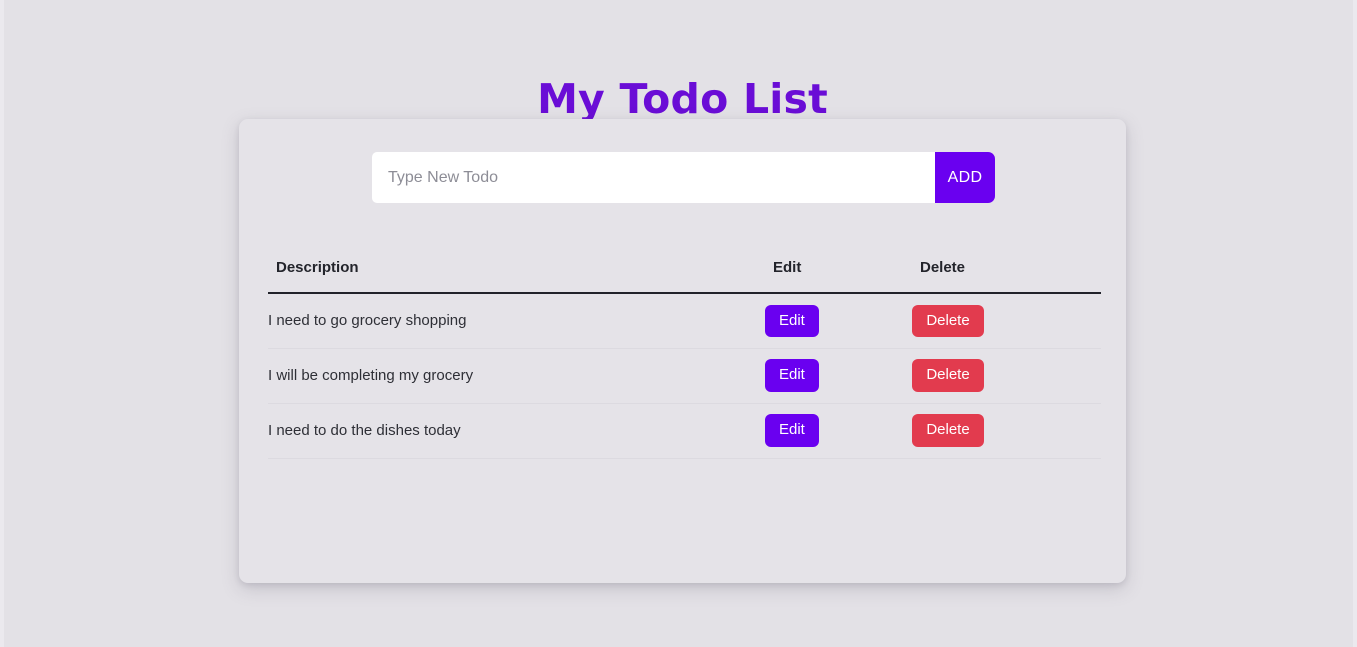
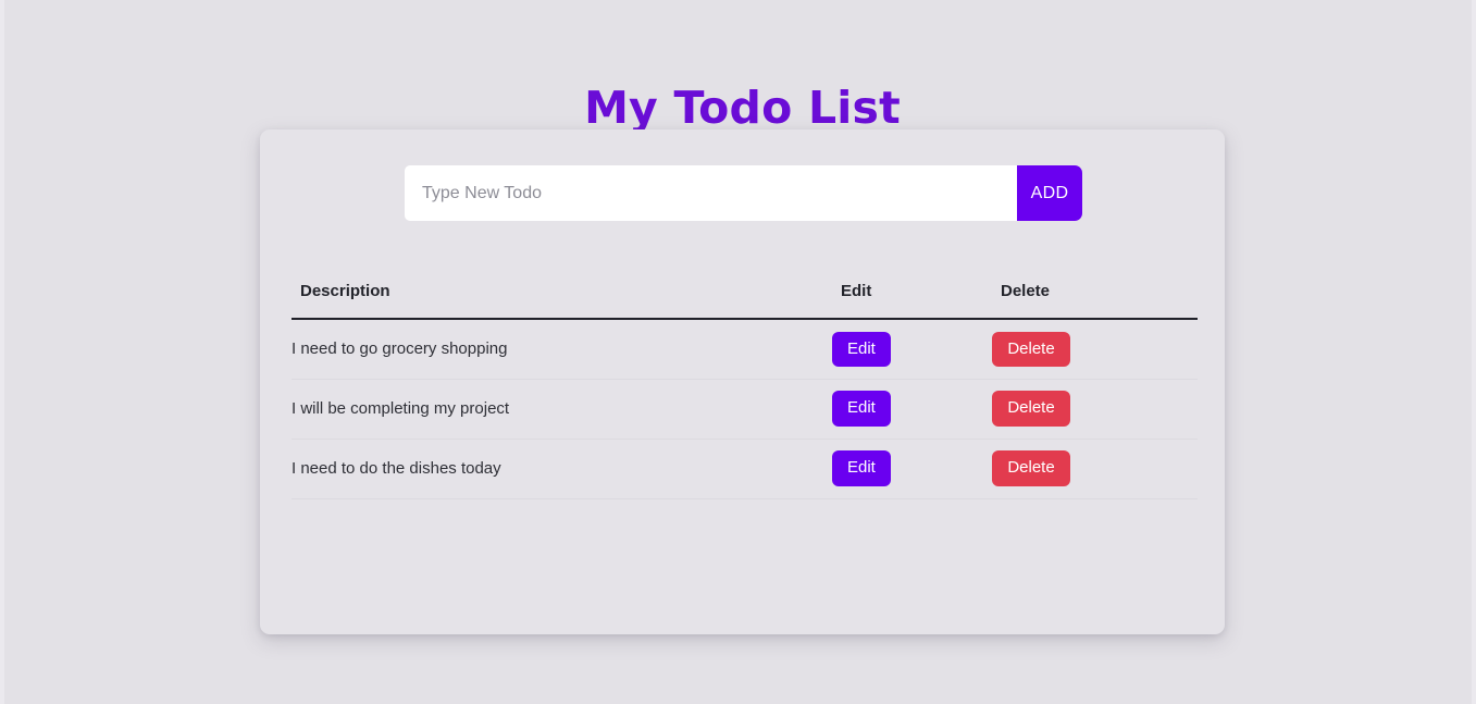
  My Todo List
  Type New Todo
  ADD
  Description	Edit	Delete
  I need to go grocery shopping	Edit	Delete
- I will be completing my grocery	Edit	Delete
+ I will be completing my project	Edit	Delete
  I need to do the dishes today	Edit	Delete
